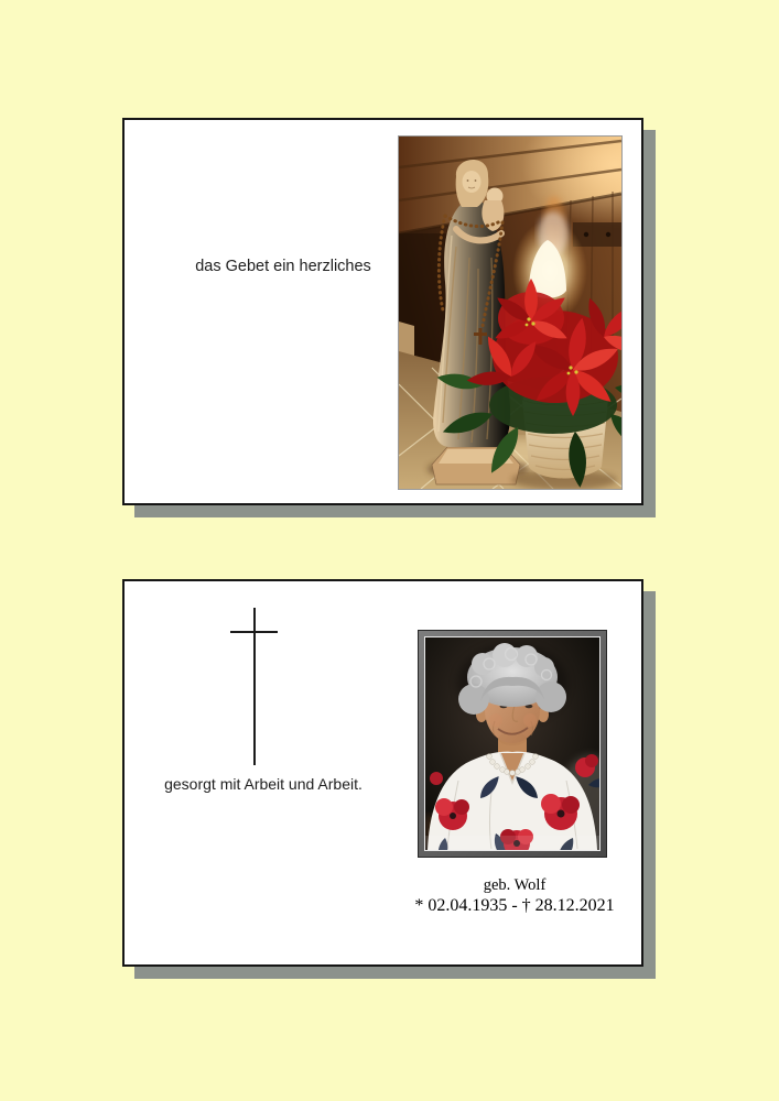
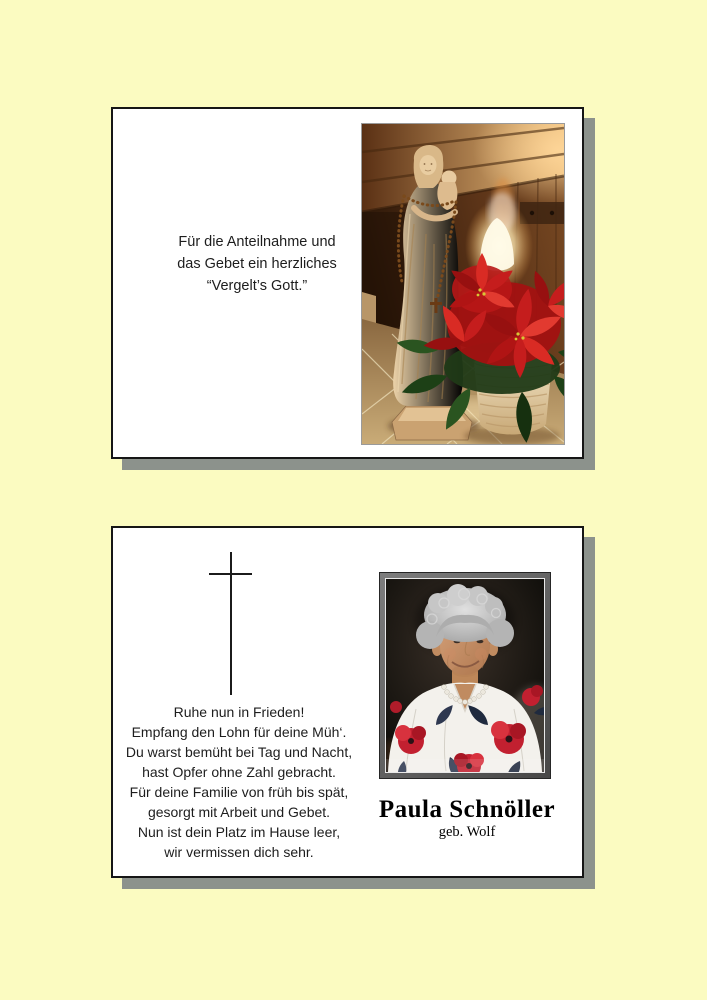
+ Für die Anteilnahme und
  das Gebet ein herzliches
+ “Vergelt’s Gott.”
+ Ruhe nun in Frieden!
+ Empfang den Lohn für deine Müh‘.
+ Du warst bemüht bei Tag und Nacht,
+ hast Opfer ohne Zahl gebracht.
+ Für deine Familie von früh bis spät,
- gesorgt mit Arbeit und Arbeit.
+ gesorgt mit Arbeit und Gebet.
+ Nun ist dein Platz im Hause leer,
+ wir vermissen dich sehr.
+ Paula Schnöller
  geb. Wolf
- * 02.04.1935 - † 28.12.2021
